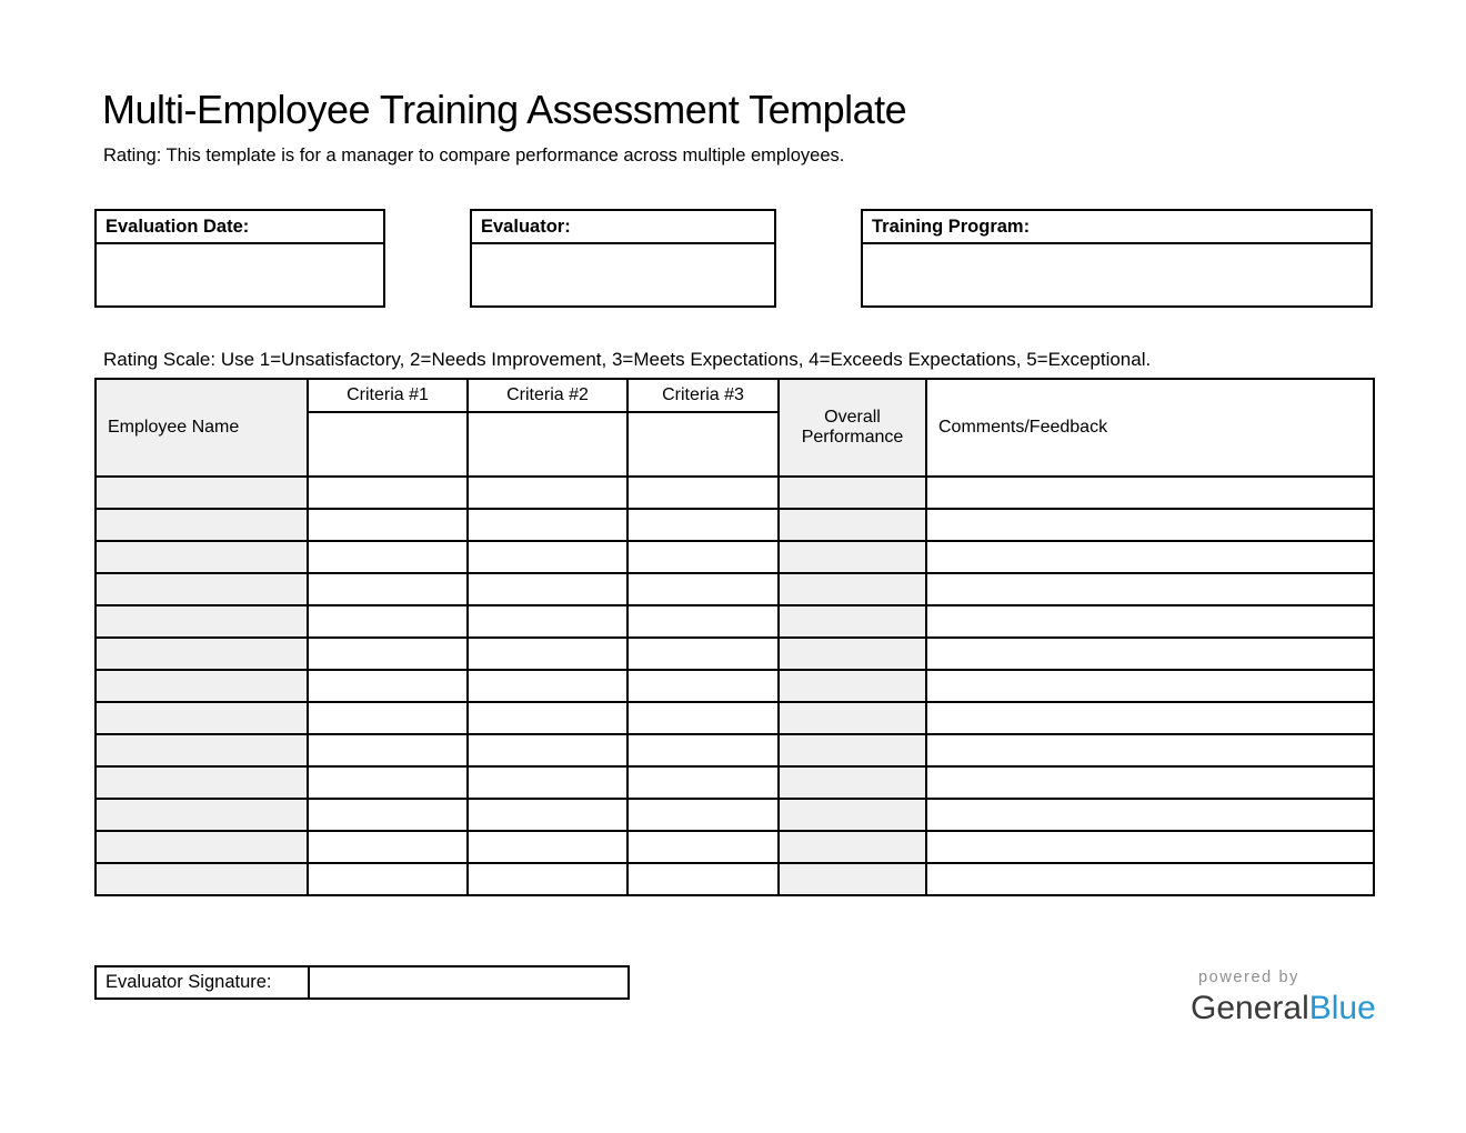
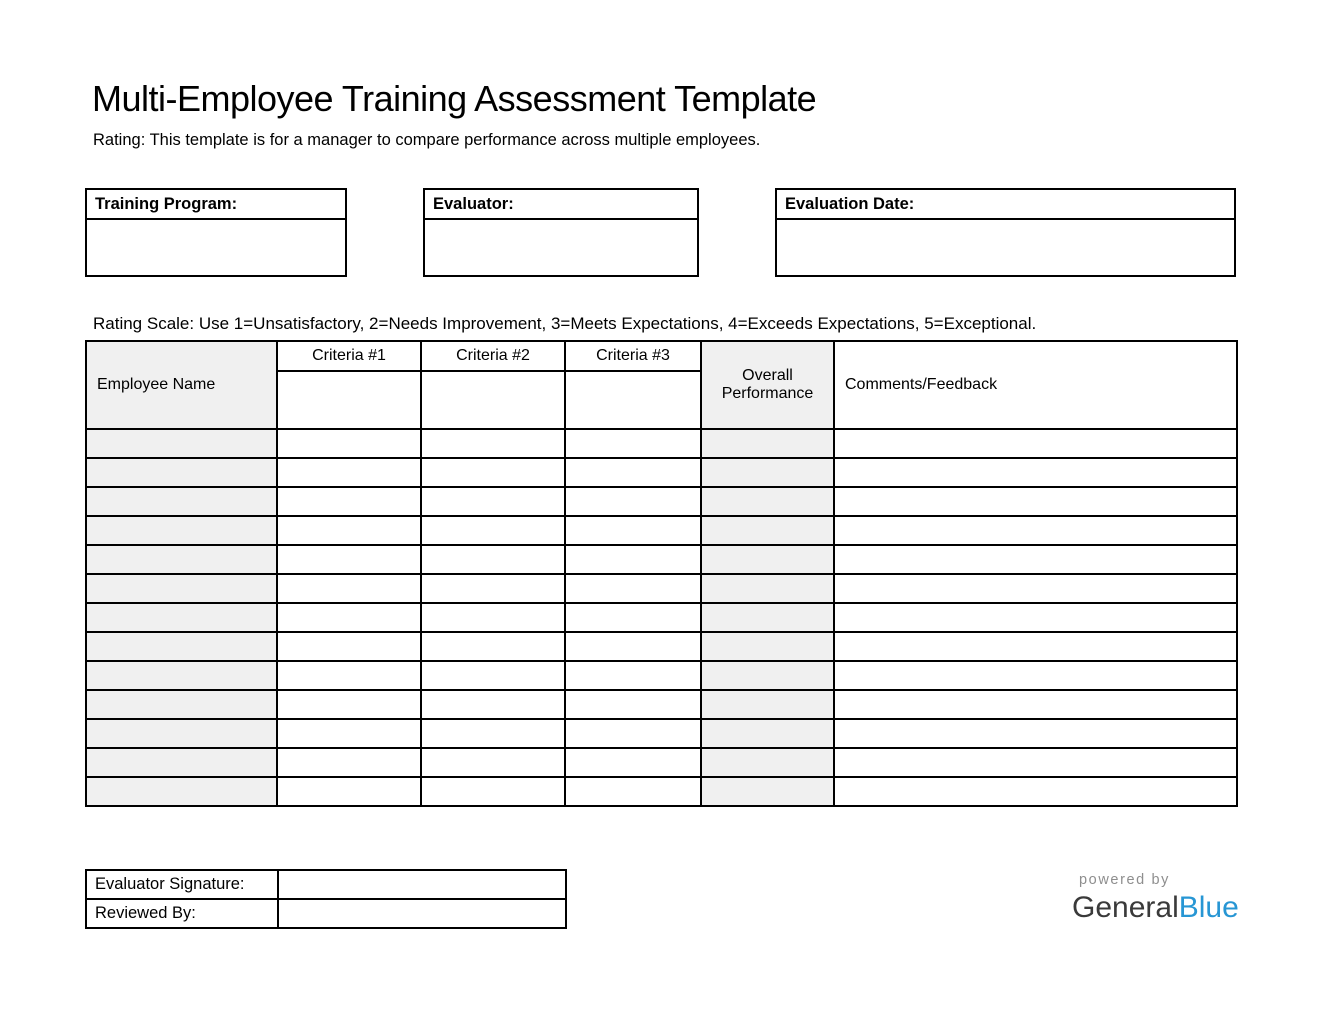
  Multi-Employee Training Assessment Template
  Rating: This template is for a manager to compare performance across multiple employees.
- Evaluation Date:
+ Training Program:
  Evaluator:
- Training Program:
+ Evaluation Date:
  Rating Scale: Use 1=Unsatisfactory, 2=Needs Improvement, 3=Meets Expectations, 4=Exceeds Expectations, 5=Exceptional.
  Employee Name	Criteria #1	Criteria #2	Criteria #3	Overall Performance	Comments/Feedback
  Evaluator Signature:
+ Reviewed By:
  powered by
  GeneralBlue
